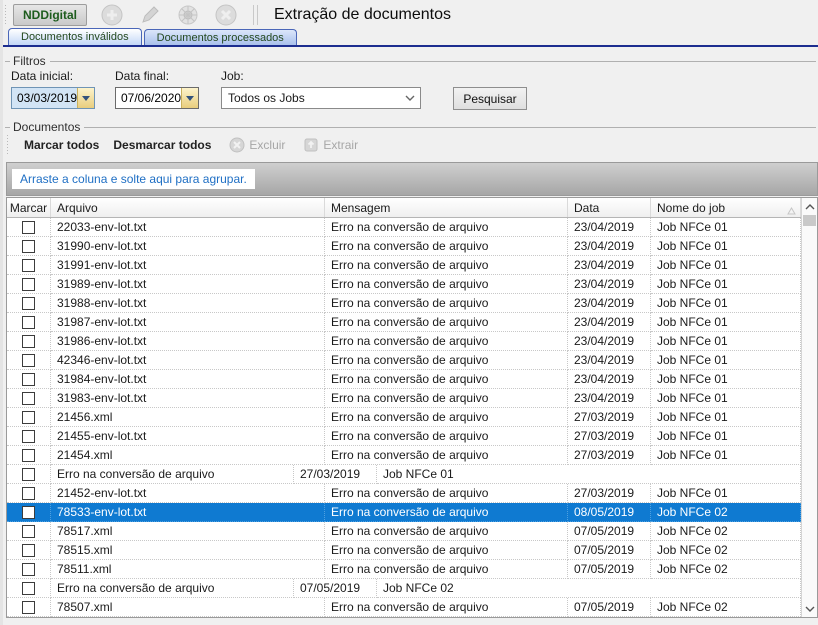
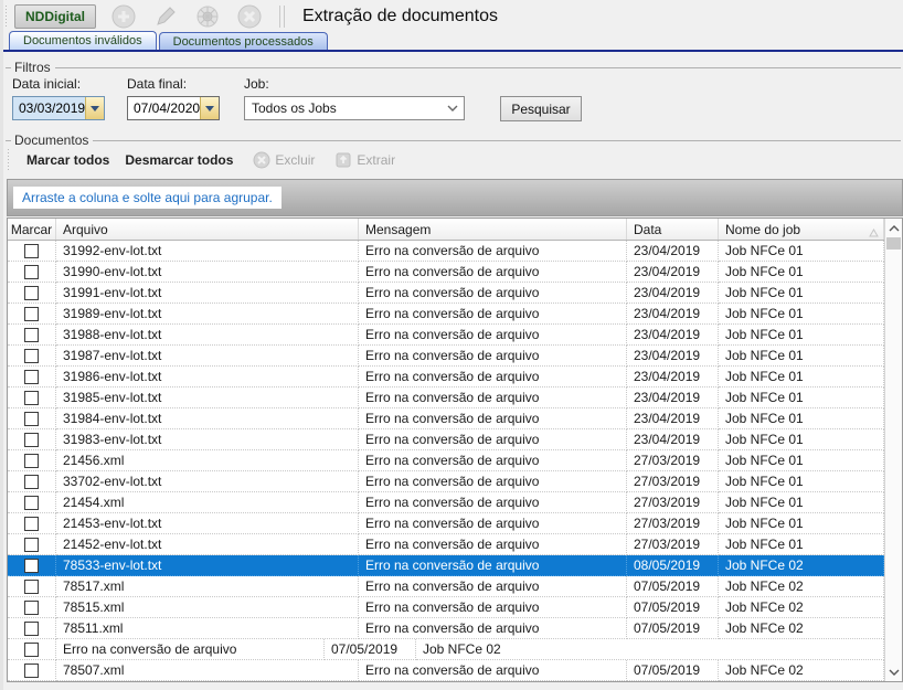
  NDDigital
  Extração de documentos
  Documentos inválidos
  Documentos processados
  Filtros
  Data inicial:
  Data final:
  Job:
  03/03/2019
- 07/06/2020
+ 07/04/2020
  Todos os Jobs
  Pesquisar
  Documentos
  Marcar todos
  Desmarcar todos
  Excluir
  Extrair
  Arraste a coluna e solte aqui para agrupar.
  Marcar
  Arquivo
  Mensagem
  Data
  Nome do job
- 22033-env-lot.txt
+ 31992-env-lot.txt
  Erro na conversão de arquivo
  23/04/2019
  Job NFCe 01
  31990-env-lot.txt
  Erro na conversão de arquivo
  23/04/2019
  Job NFCe 01
  31991-env-lot.txt
  Erro na conversão de arquivo
  23/04/2019
  Job NFCe 01
  31989-env-lot.txt
  Erro na conversão de arquivo
  23/04/2019
  Job NFCe 01
  31988-env-lot.txt
  Erro na conversão de arquivo
  23/04/2019
  Job NFCe 01
  31987-env-lot.txt
  Erro na conversão de arquivo
  23/04/2019
  Job NFCe 01
  31986-env-lot.txt
  Erro na conversão de arquivo
  23/04/2019
  Job NFCe 01
- 42346-env-lot.txt
+ 31985-env-lot.txt
  Erro na conversão de arquivo
  23/04/2019
  Job NFCe 01
  31984-env-lot.txt
  Erro na conversão de arquivo
  23/04/2019
  Job NFCe 01
  31983-env-lot.txt
  Erro na conversão de arquivo
  23/04/2019
  Job NFCe 01
  21456.xml
  Erro na conversão de arquivo
  27/03/2019
  Job NFCe 01
- 21455-env-lot.txt
+ 33702-env-lot.txt
  Erro na conversão de arquivo
  27/03/2019
  Job NFCe 01
  21454.xml
  Erro na conversão de arquivo
  27/03/2019
  Job NFCe 01
+ 21453-env-lot.txt
  Erro na conversão de arquivo
  27/03/2019
  Job NFCe 01
  21452-env-lot.txt
  Erro na conversão de arquivo
  27/03/2019
  Job NFCe 01
  78533-env-lot.txt
  Erro na conversão de arquivo
  08/05/2019
  Job NFCe 02
  78517.xml
  Erro na conversão de arquivo
  07/05/2019
  Job NFCe 02
  78515.xml
  Erro na conversão de arquivo
  07/05/2019
  Job NFCe 02
  78511.xml
  Erro na conversão de arquivo
  07/05/2019
  Job NFCe 02
  Erro na conversão de arquivo
  07/05/2019
  Job NFCe 02
  78507.xml
  Erro na conversão de arquivo
  07/05/2019
  Job NFCe 02
